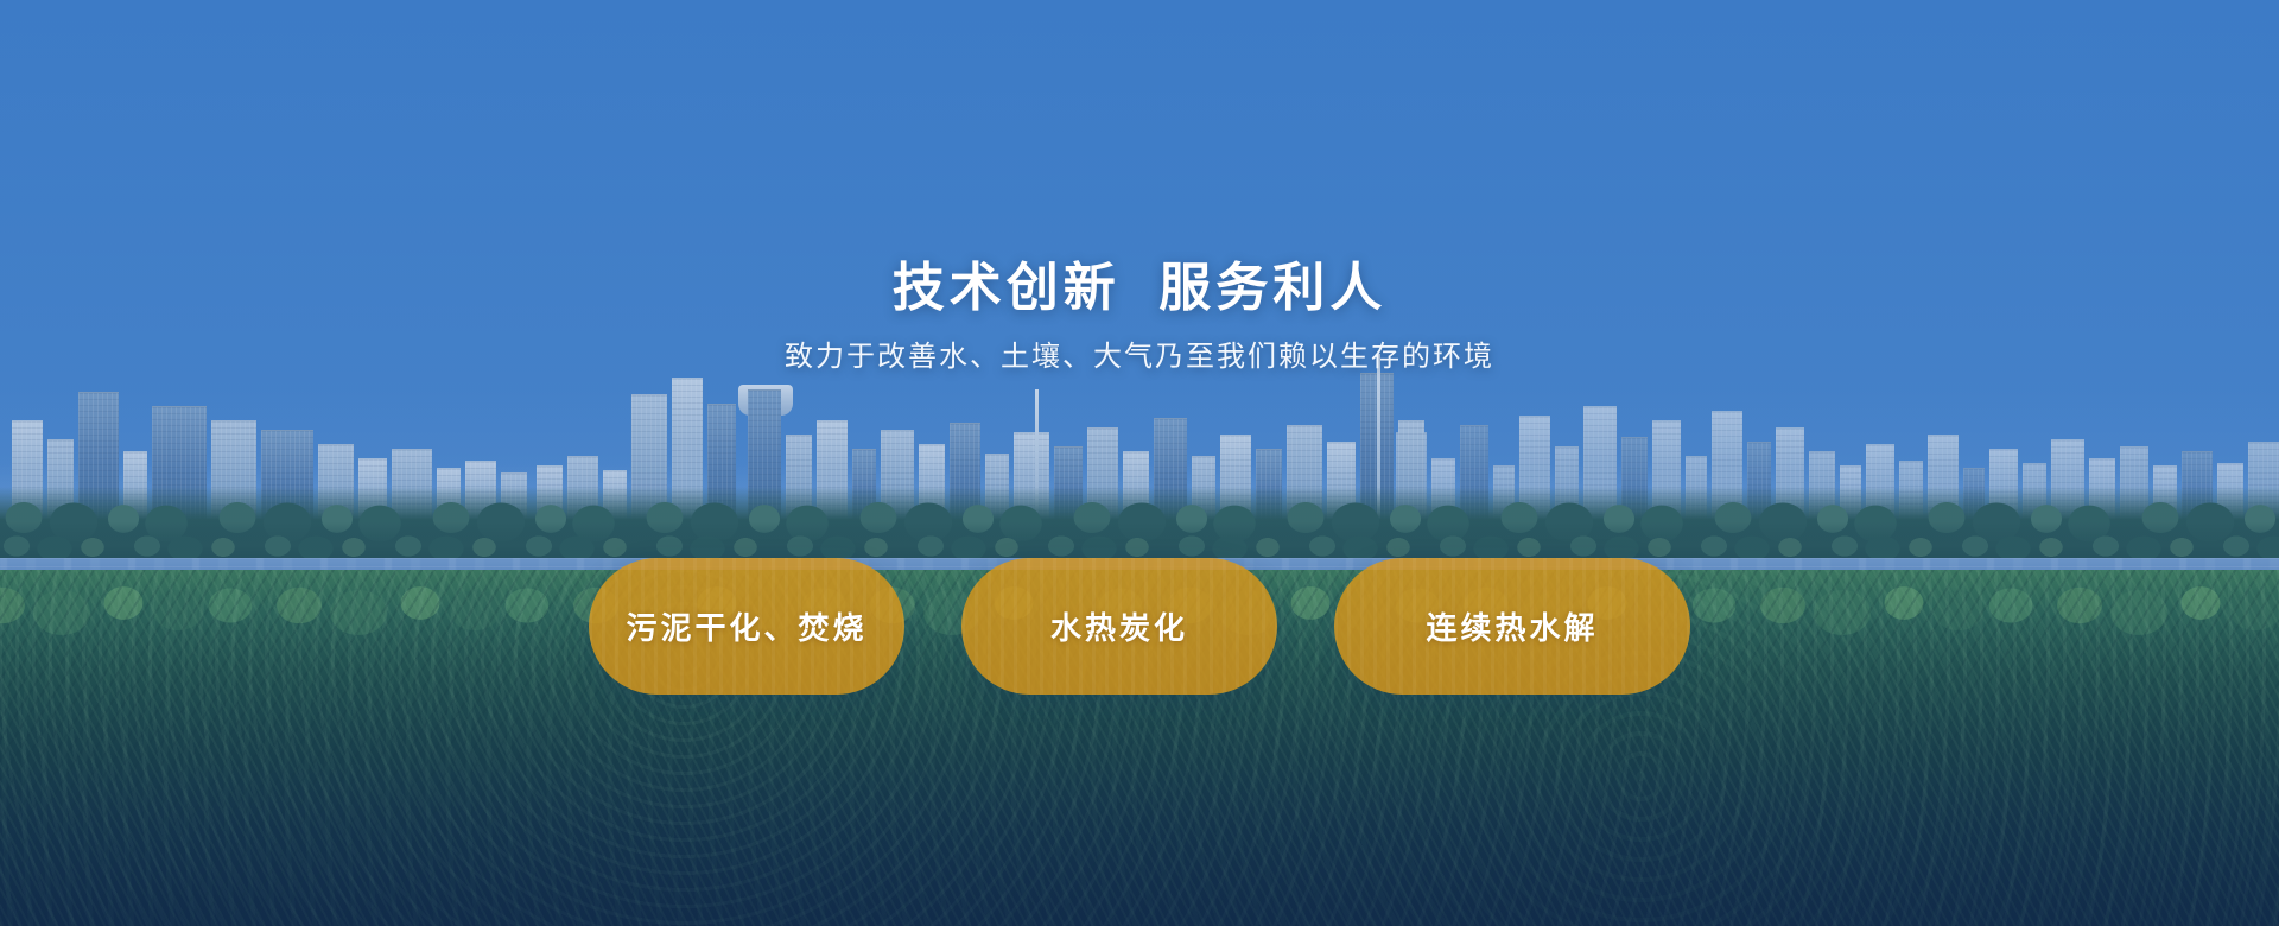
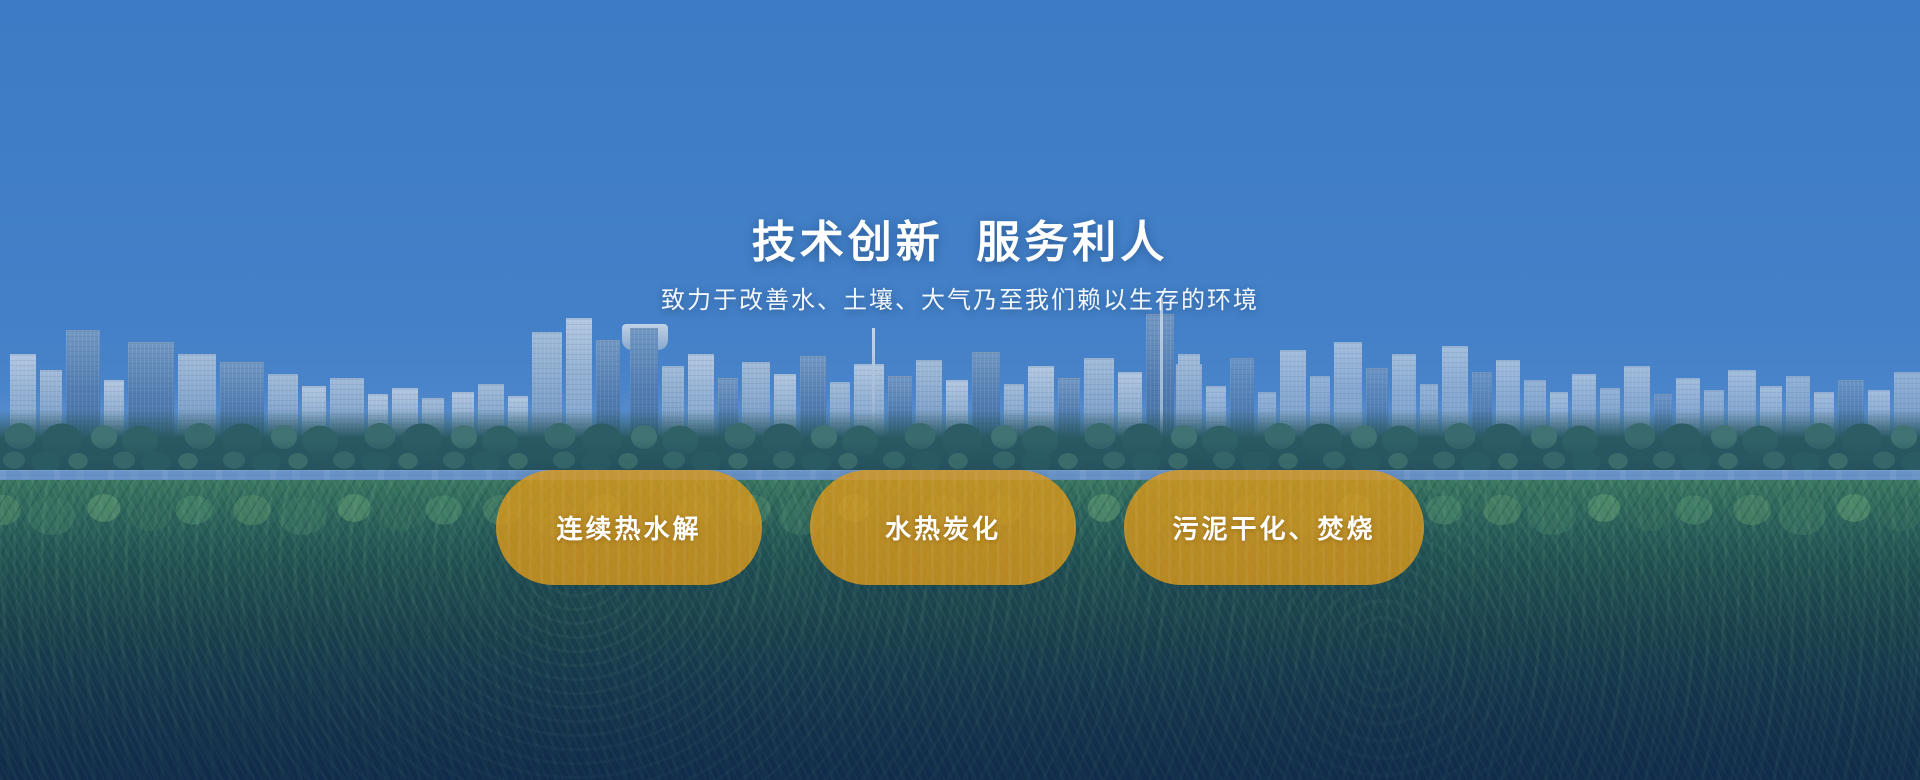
  技术创新 服务利人
  致力于改善水、土壤、大气乃至我们赖以生存的环境
- 污泥干化、焚烧
+ 连续热水解
  水热炭化
- 连续热水解
+ 污泥干化、焚烧
